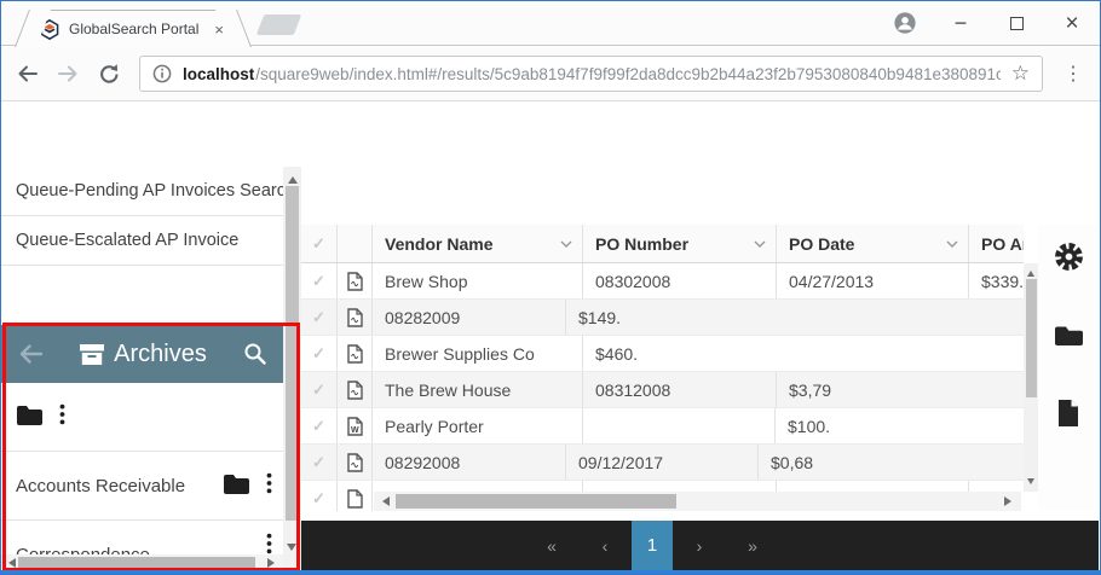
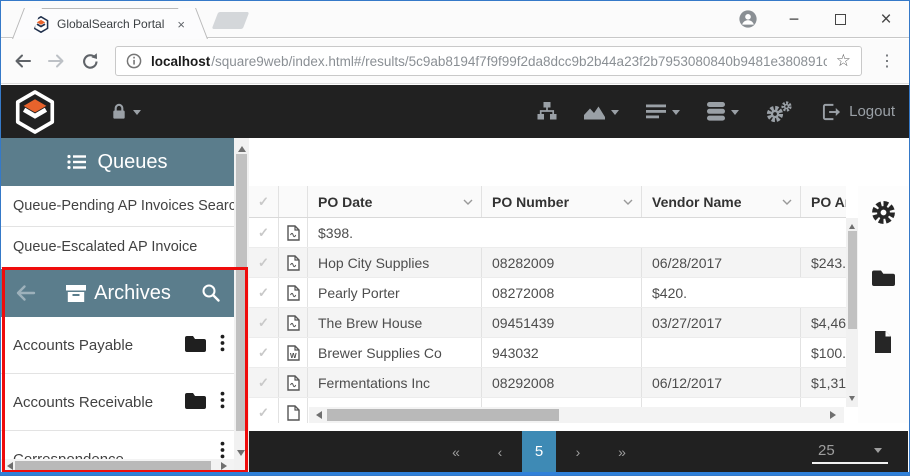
  GlobalSearch Portal
  ×
  −
  ×
  localhost
  /square9web/index.html#/results/5c9ab8194f7f9f99f2da8dcc9b2b44a23f2b7953080840b9481e380891c
  ☆
  ⋮
+ Logout
+ Queues
  Queue-Pending AP Invoices Searc
  Queue-Escalated AP Invoice
  Archives
+ Accounts Payable
  Accounts Receivable
  ✓
- Vendor Name
+ PO Date
  PO Number
- PO Date
+ Vendor Name
  ✓
- Brew Shop
- 08302008
- 04/27/2013
- $339.
+ $398.
  ✓
+ Hop City Supplies
  08282009
+ 06/28/2017
- $149.
+ $243.
  ✓
- Brewer Supplies Co
+ Pearly Porter
+ 08272008
- $460.
+ $420.
  ✓
  The Brew House
- 08312008
+ 09451439
+ 03/27/2017
- $3,79
+ $4,46
  ✓
- Pearly Porter
+ Brewer Supplies Co
+ 943032
  $100.
  ✓
+ Fermentations Inc
  08292008
- 09/12/2017
+ 06/12/2017
- $0,68
+ $1,31
  ✓
  «
  ‹
- 1
+ 5
  ›
  »
+ 25
